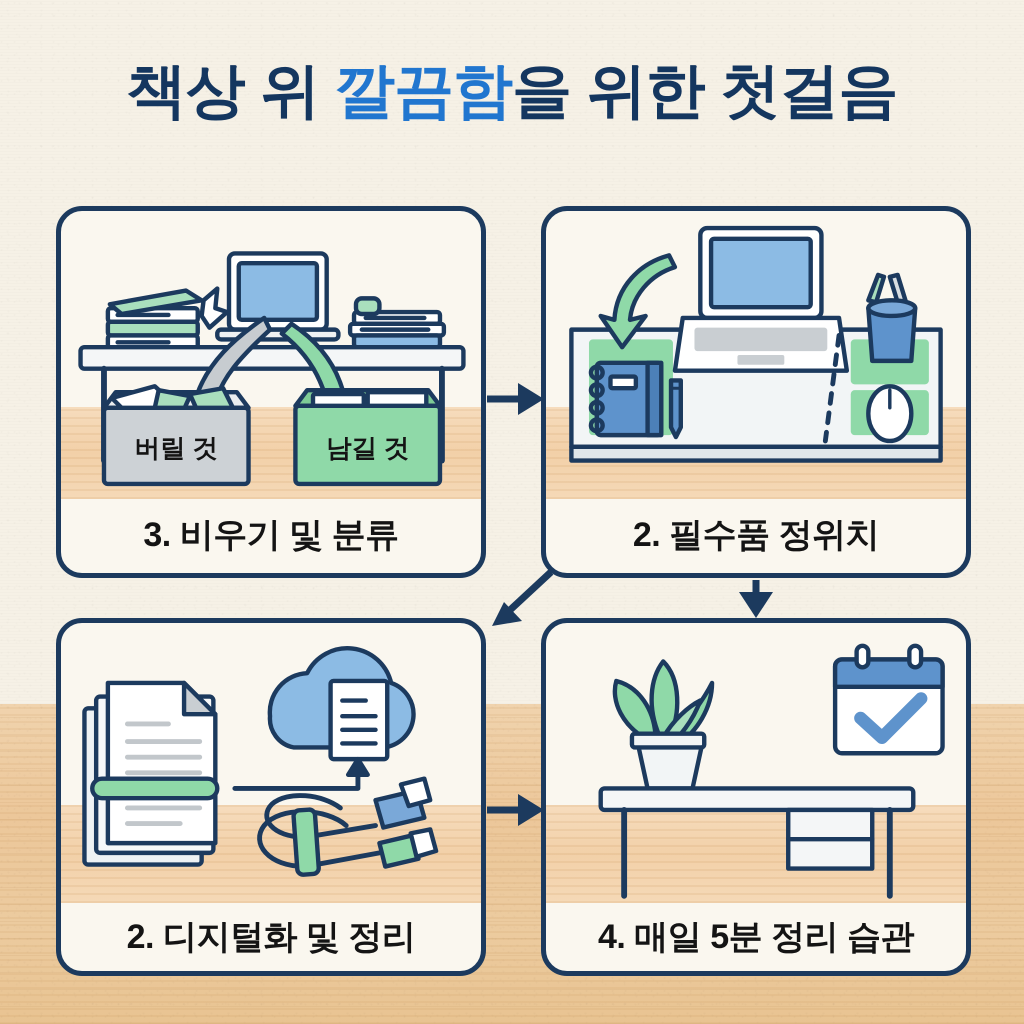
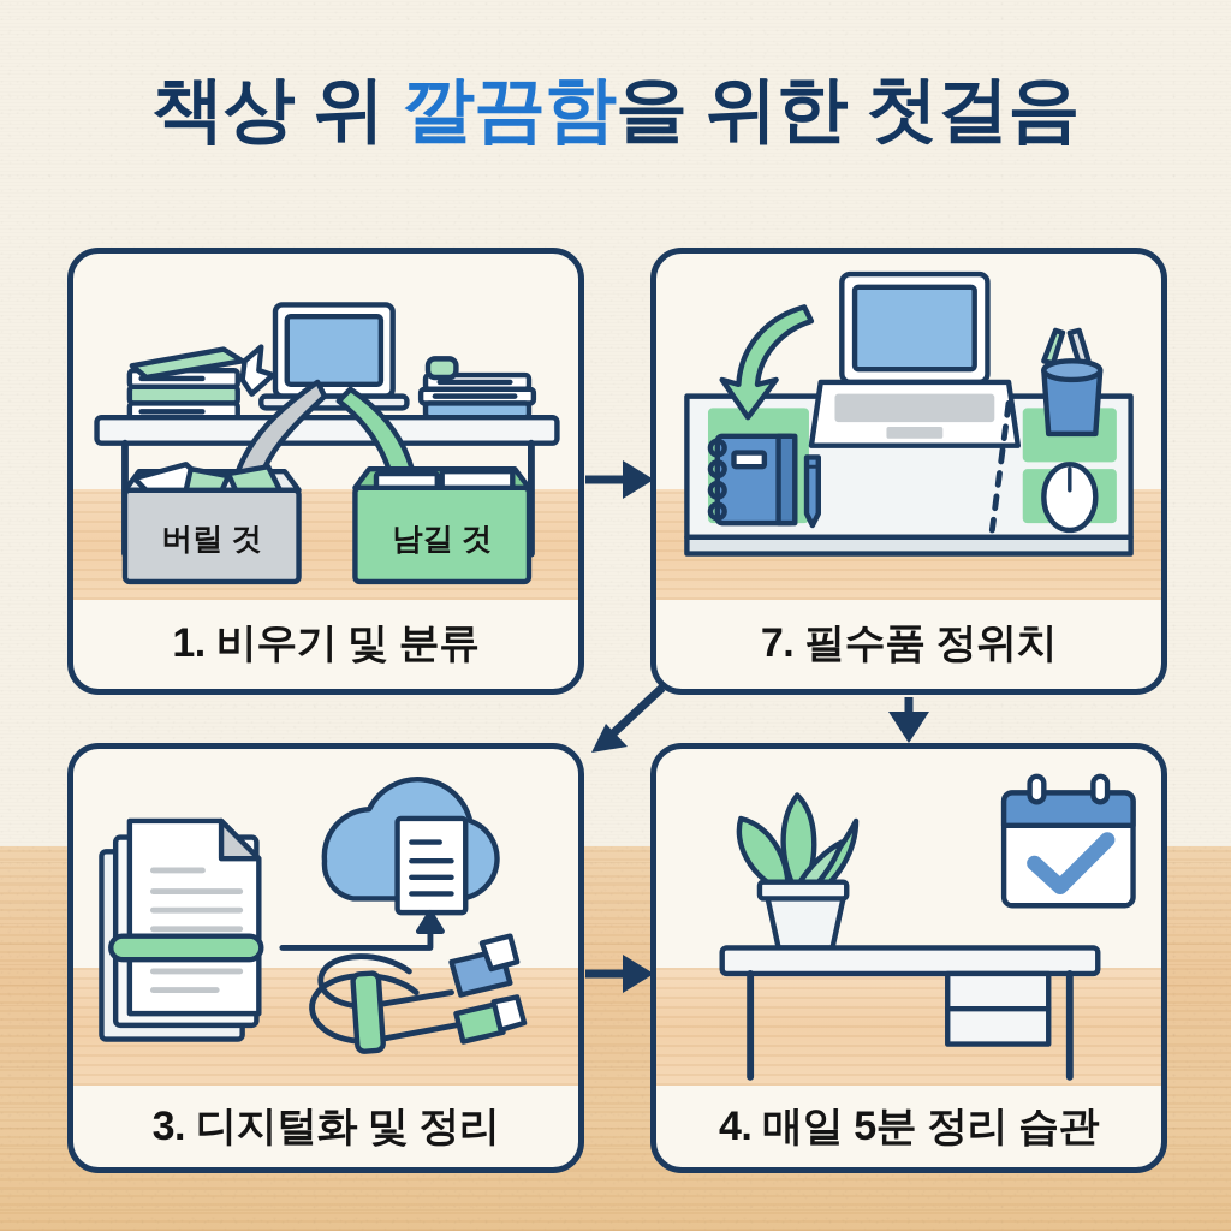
  책상 위 깔끔함을 위한 첫걸음
  버릴 것
  남길 것
- 3. 비우기 및 분류
+ 1. 비우기 및 분류
- 2. 필수품 정위치
+ 7. 필수품 정위치
- 2. 디지털화 및 정리
+ 3. 디지털화 및 정리
  4. 매일 5분 정리 습관
